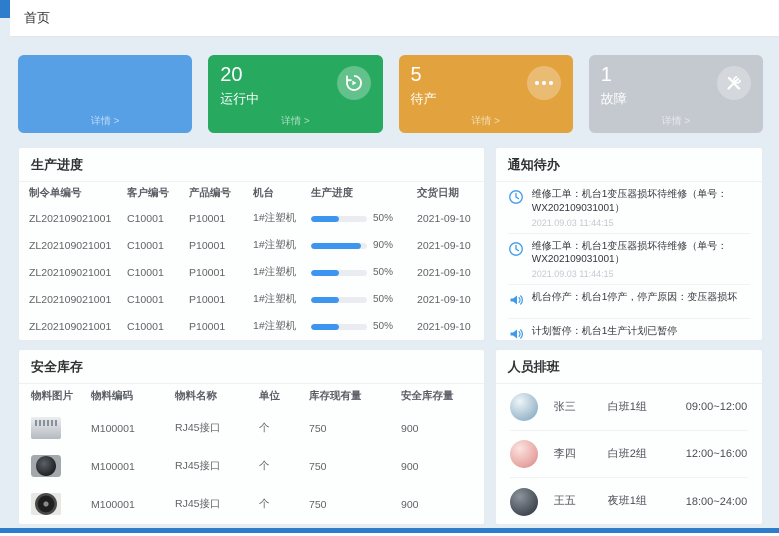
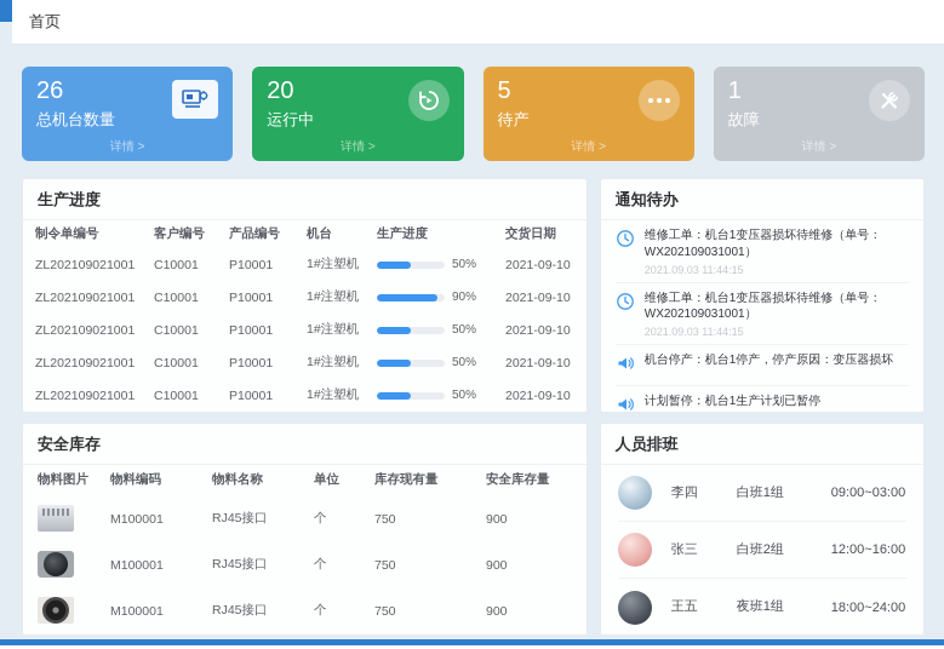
  首页
+ 26
+ 总机台数量
  详情 >
  20
  运行中
  详情 >
  5
  待产
  详情 >
  1
  故障
  详情 >
  生产进度
  制令单编号
  客户编号
  产品编号
  机台
  生产进度
  交货日期
  ZL202109021001
  C10001
  P10001
  1#注塑机
  50%
  2021-09-10
  ZL202109021001
  C10001
  P10001
  1#注塑机
  90%
  2021-09-10
  ZL202109021001
  C10001
  P10001
  1#注塑机
  50%
  2021-09-10
  ZL202109021001
  C10001
  P10001
  1#注塑机
  50%
  2021-09-10
  ZL202109021001
  C10001
  P10001
  1#注塑机
  50%
  2021-09-10
  通知待办
  维修工单：机台1变压器损坏待维修（单号：WX202109031001）
  2021.09.03 11:44:15
  维修工单：机台1变压器损坏待维修（单号：WX202109031001）
  2021.09.03 11:44:15
  机台停产：机台1停产，停产原因：变压器损坏
  计划暂停：机台1生产计划已暂停
  安全库存
  物料图片
  物料编码
  物料名称
  单位
  库存现有量
  安全库存量
  M100001
  RJ45接口
  个
  750
  900
  M100001
  RJ45接口
  个
  750
  900
  M100001
  RJ45接口
  个
  750
  900
  人员排班
- 张三
+ 李四
  白班1组
- 09:00~12:00
+ 09:00~03:00
- 李四
+ 张三
  白班2组
  12:00~16:00
  王五
  夜班1组
  18:00~24:00
